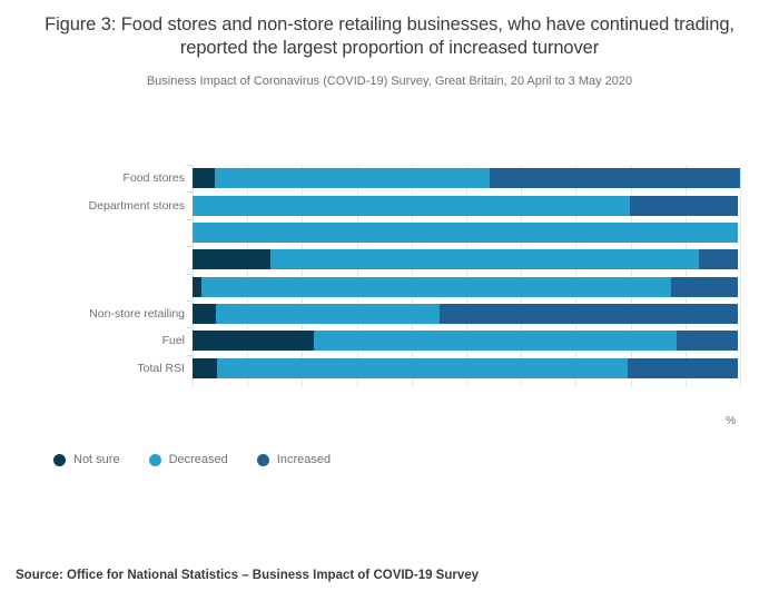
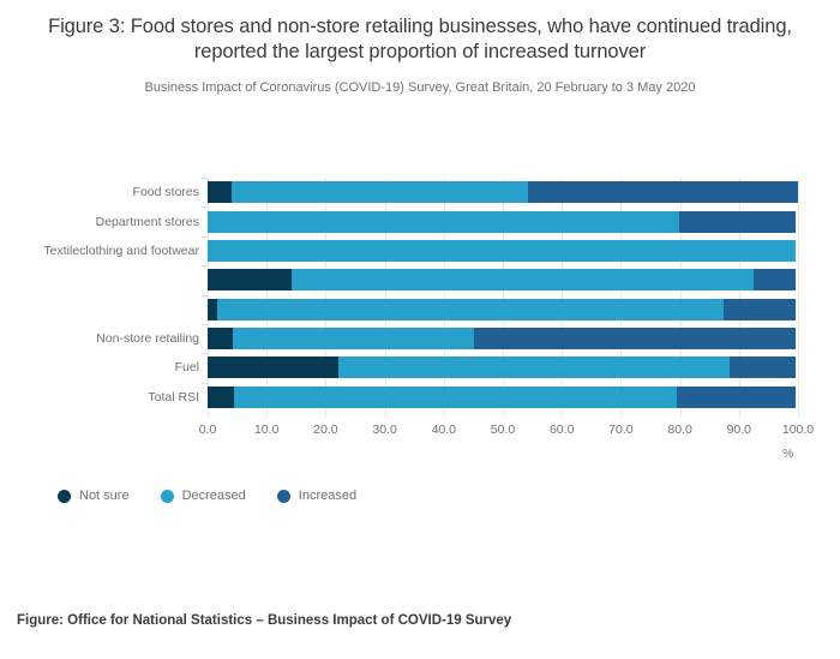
  Figure 3: Food stores and non-store retailing businesses, who have continued trading, reported the largest proportion of increased turnover
- Business Impact of Coronavirus (COVID-19) Survey, Great Britain, 20 April to 3 May 2020
+ Business Impact of Coronavirus (COVID-19) Survey, Great Britain, 20 February to 3 May 2020
  Food stores
  Department stores
+ Textileclothing and footwear
  Non-store retailing
  Fuel
  Total RSI
+ 0.0
+ 10.0
+ 20.0
+ 30.0
+ 40.0
+ 50.0
+ 60.0
+ 70.0
+ 80.0
+ 90.0
+ 100.0
  %
  Not sure
  Decreased
  Increased
- Source: Office for National Statistics – Business Impact of COVID-19 Survey
+ Figure: Office for National Statistics – Business Impact of COVID-19 Survey
